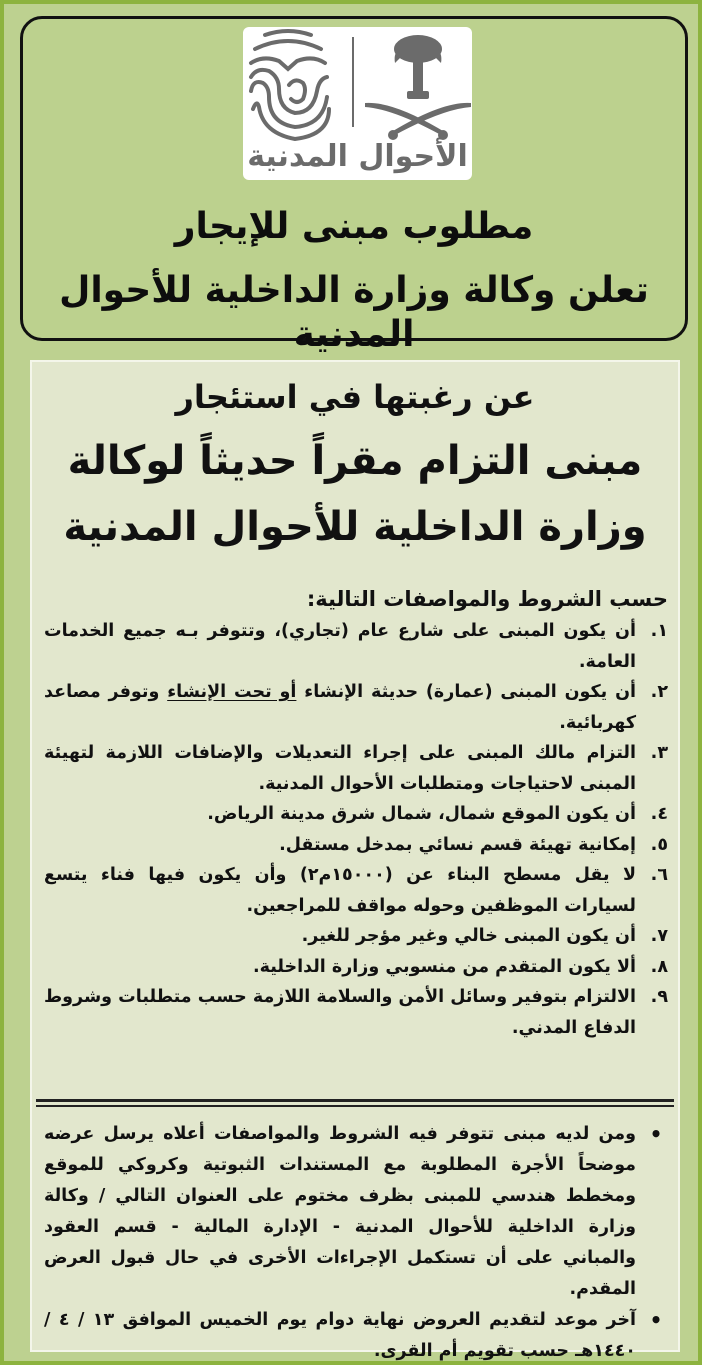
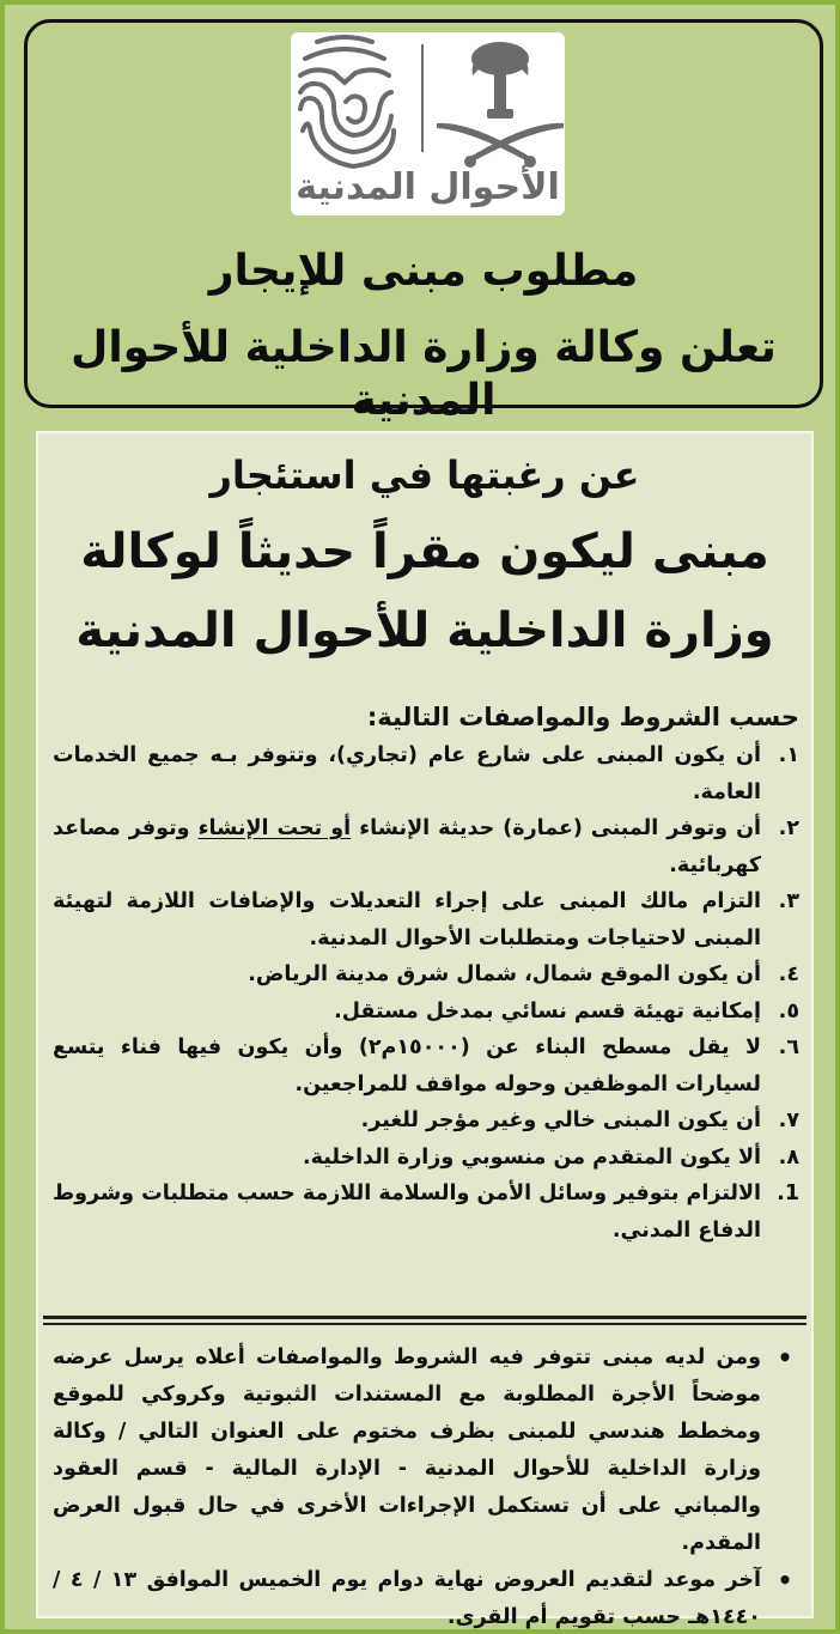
  الأحوال المدنية
  مطلوب مبنى للإيجار
  تعلن وكالة وزارة الداخلية للأحوال المدنية
  عن رغبتها في استئجار
- مبنى التزام مقراً حديثاً لوكالة
+ مبنى ليكون مقراً حديثاً لوكالة
  وزارة الداخلية للأحوال المدنية
  حسب الشروط والمواصفات التالية:
  ١.
  أن يكون المبنى على شارع عام (تجاري)، وتتوفر بـه جميع الخدمات العامة.
  ٢.
- أن يكون المبنى (عمارة) حديثة الإنشاء أو تحت الإنشاء وتوفر مصاعد كهربائية.
+ أن وتوفر المبنى (عمارة) حديثة الإنشاء أو تحت الإنشاء وتوفر مصاعد كهربائية.
  ٣.
  التزام مالك المبنى على إجراء التعديلات والإضافات اللازمة لتهيئة المبنى لاحتياجات ومتطلبات الأحوال المدنية.
  ٤.
  أن يكون الموقع شمال، شمال شرق مدينة الرياض.
  ٥.
  إمكانية تهيئة قسم نسائي بمدخل مستقل.
  ٦.
  لا يقل مسطح البناء عن (١٥٠٠٠م٢) وأن يكون فيها فناء يتسع لسيارات الموظفين وحوله مواقف للمراجعين.
  ٧.
  أن يكون المبنى خالي وغير مؤجر للغير.
  ٨.
  ألا يكون المتقدم من منسوبي وزارة الداخلية.
- ٩.
+ 1.
  الالتزام بتوفير وسائل الأمن والسلامة اللازمة حسب متطلبات وشروط الدفاع المدني.
  •
  ومن لديه مبنى تتوفر فيه الشروط والمواصفات أعلاه يرسل عرضه موضحاً الأجرة المطلوبة مع المستندات الثبوتية وكروكي للموقع ومخطط هندسي للمبنى بظرف مختوم على العنوان التالي / وكالة وزارة الداخلية للأحوال المدنية - الإدارة المالية - قسم العقود والمباني على أن تستكمل الإجراءات الأخرى في حال قبول العرض المقدم.
  •
  آخر موعد لتقديم العروض نهاية دوام يوم الخميس الموافق ١٣ / ٤ / ١٤٤٠هـ حسب تقويم أم القرى.
